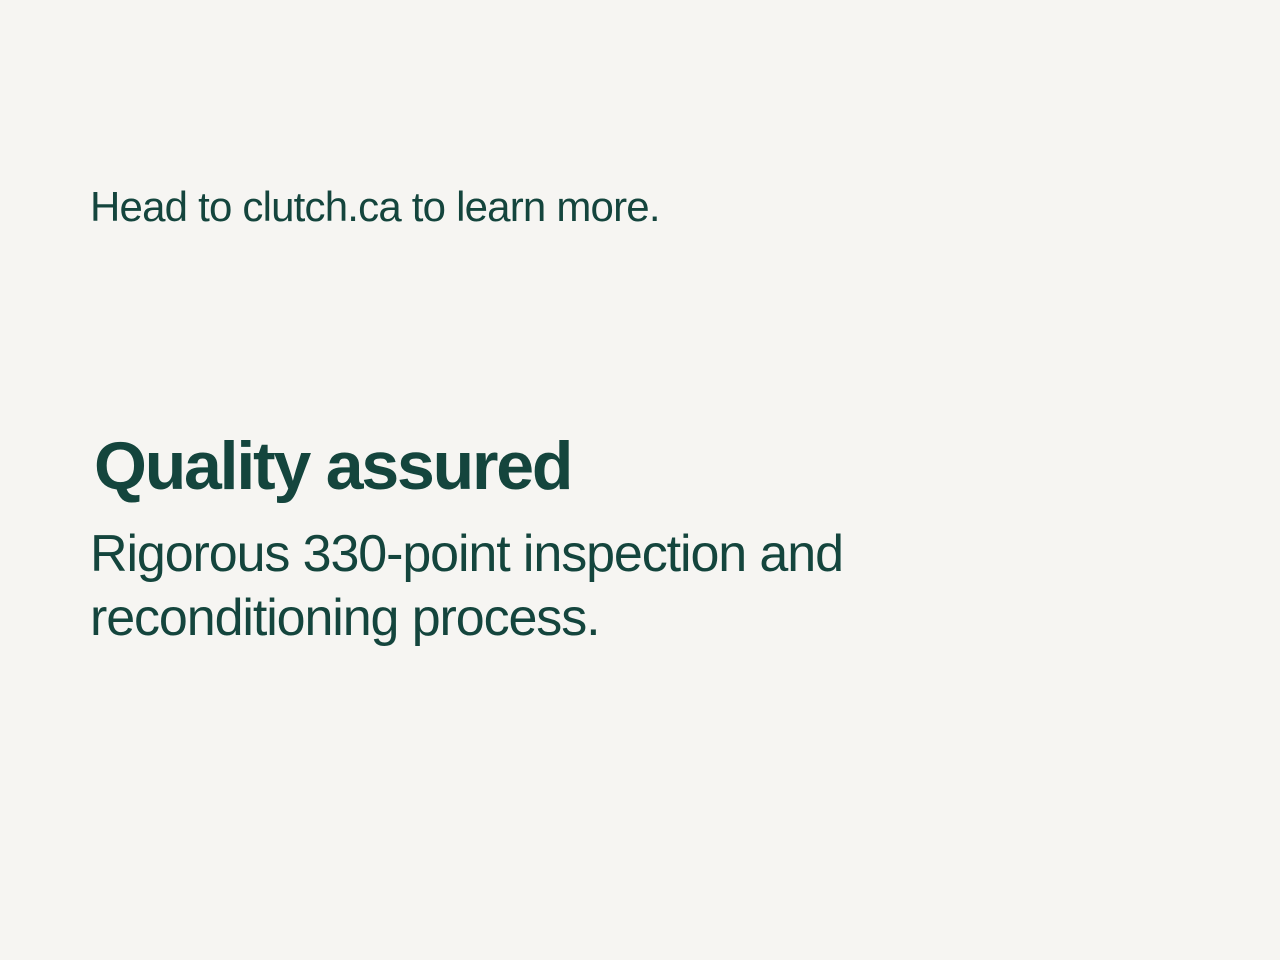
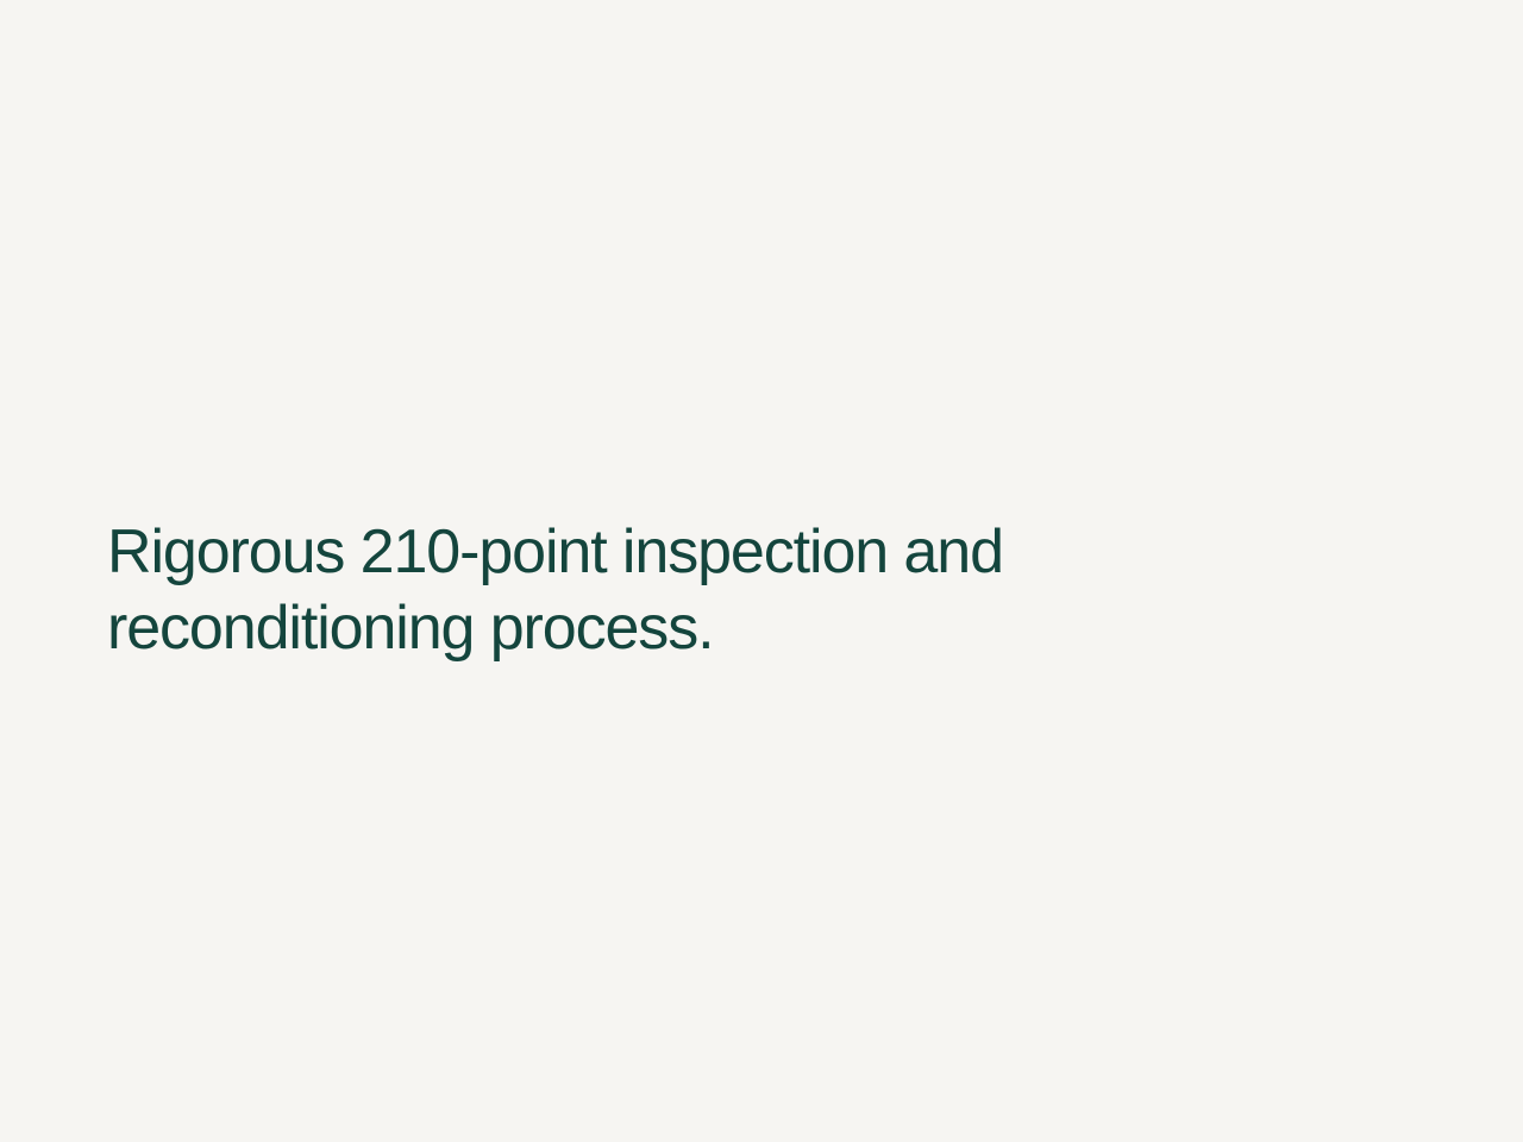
- Head to clutch.ca to learn more.
- Quality assured
- Rigorous 330-point inspection and reconditioning process.
+ Rigorous 210-point inspection and reconditioning process.
